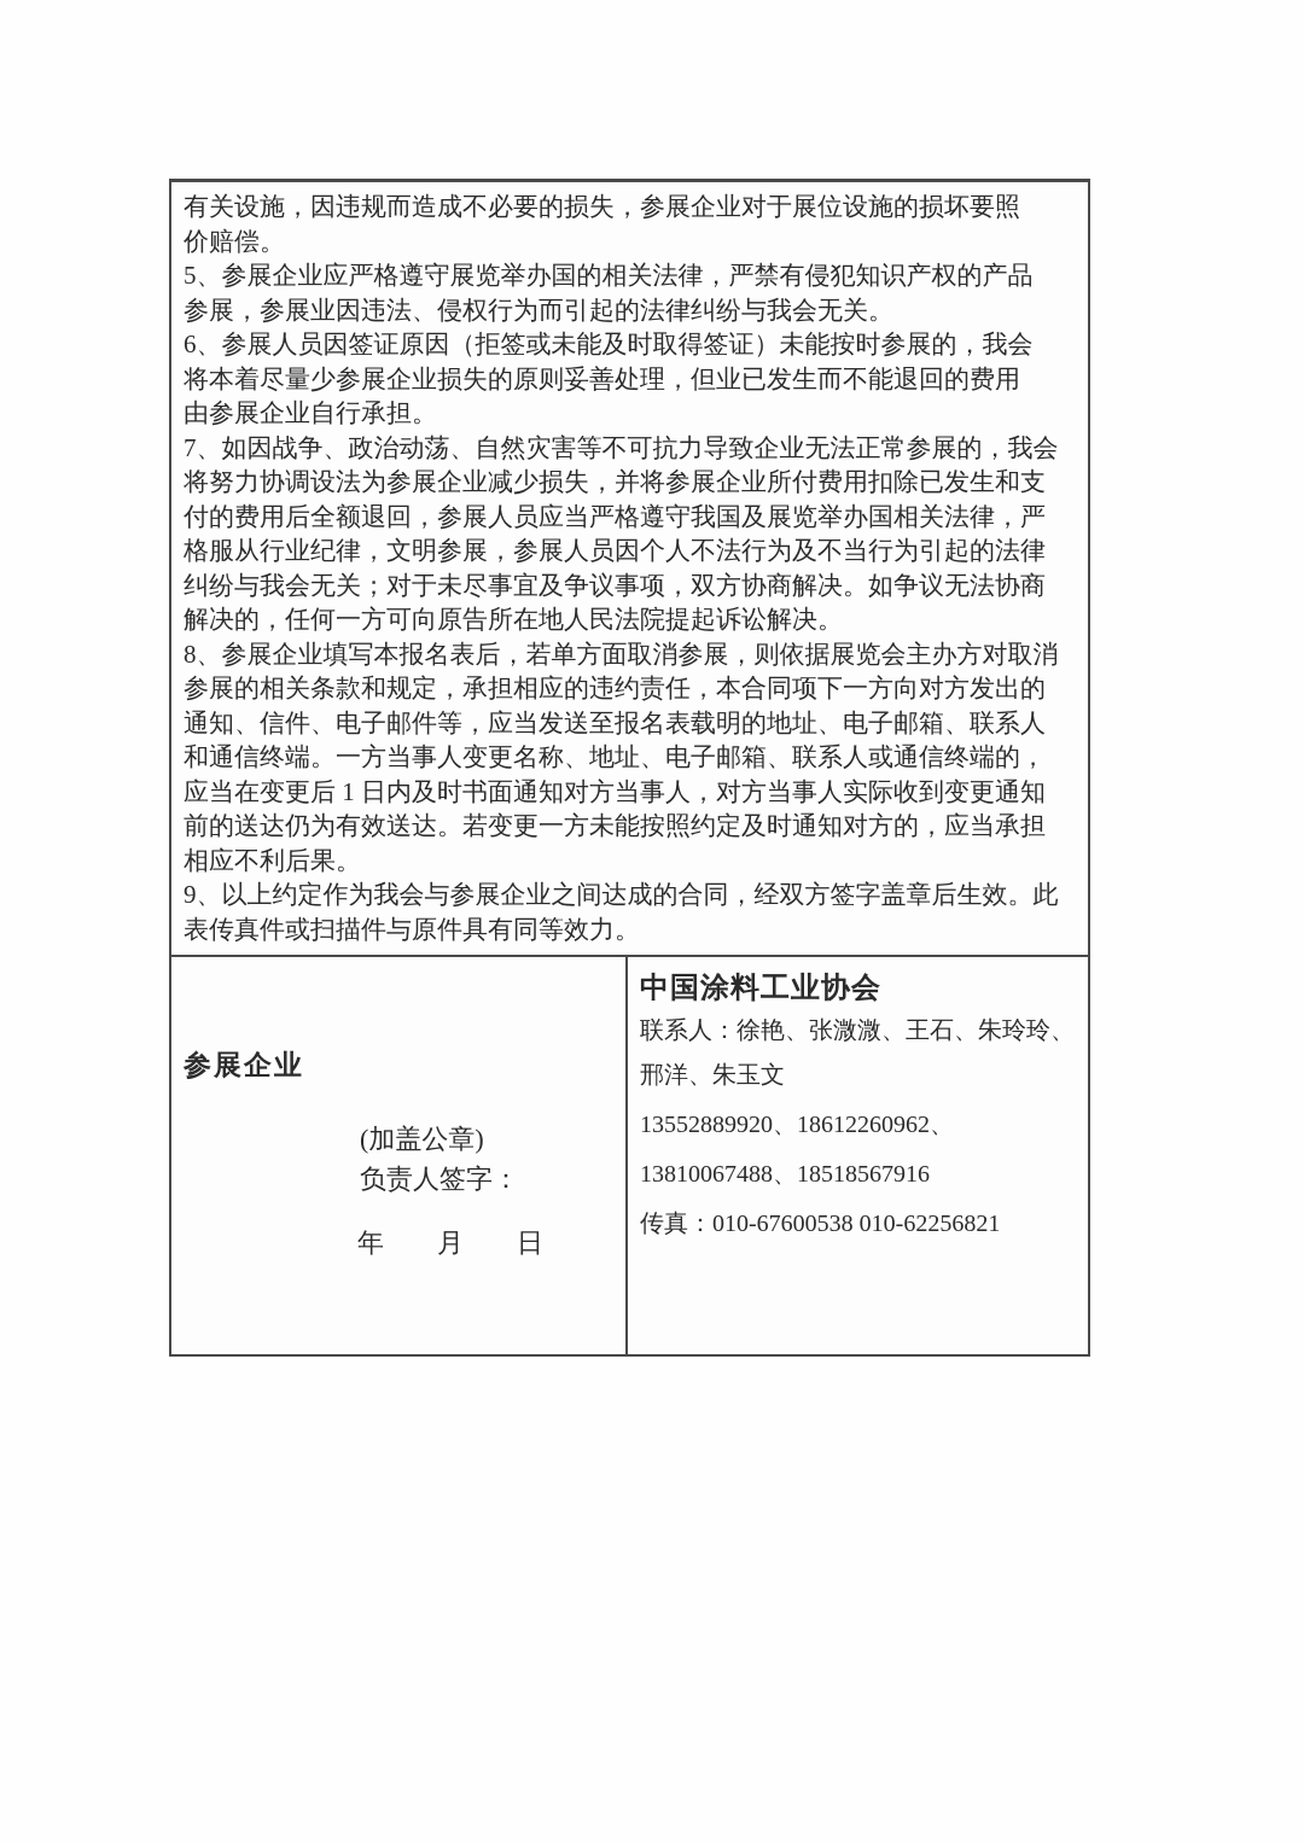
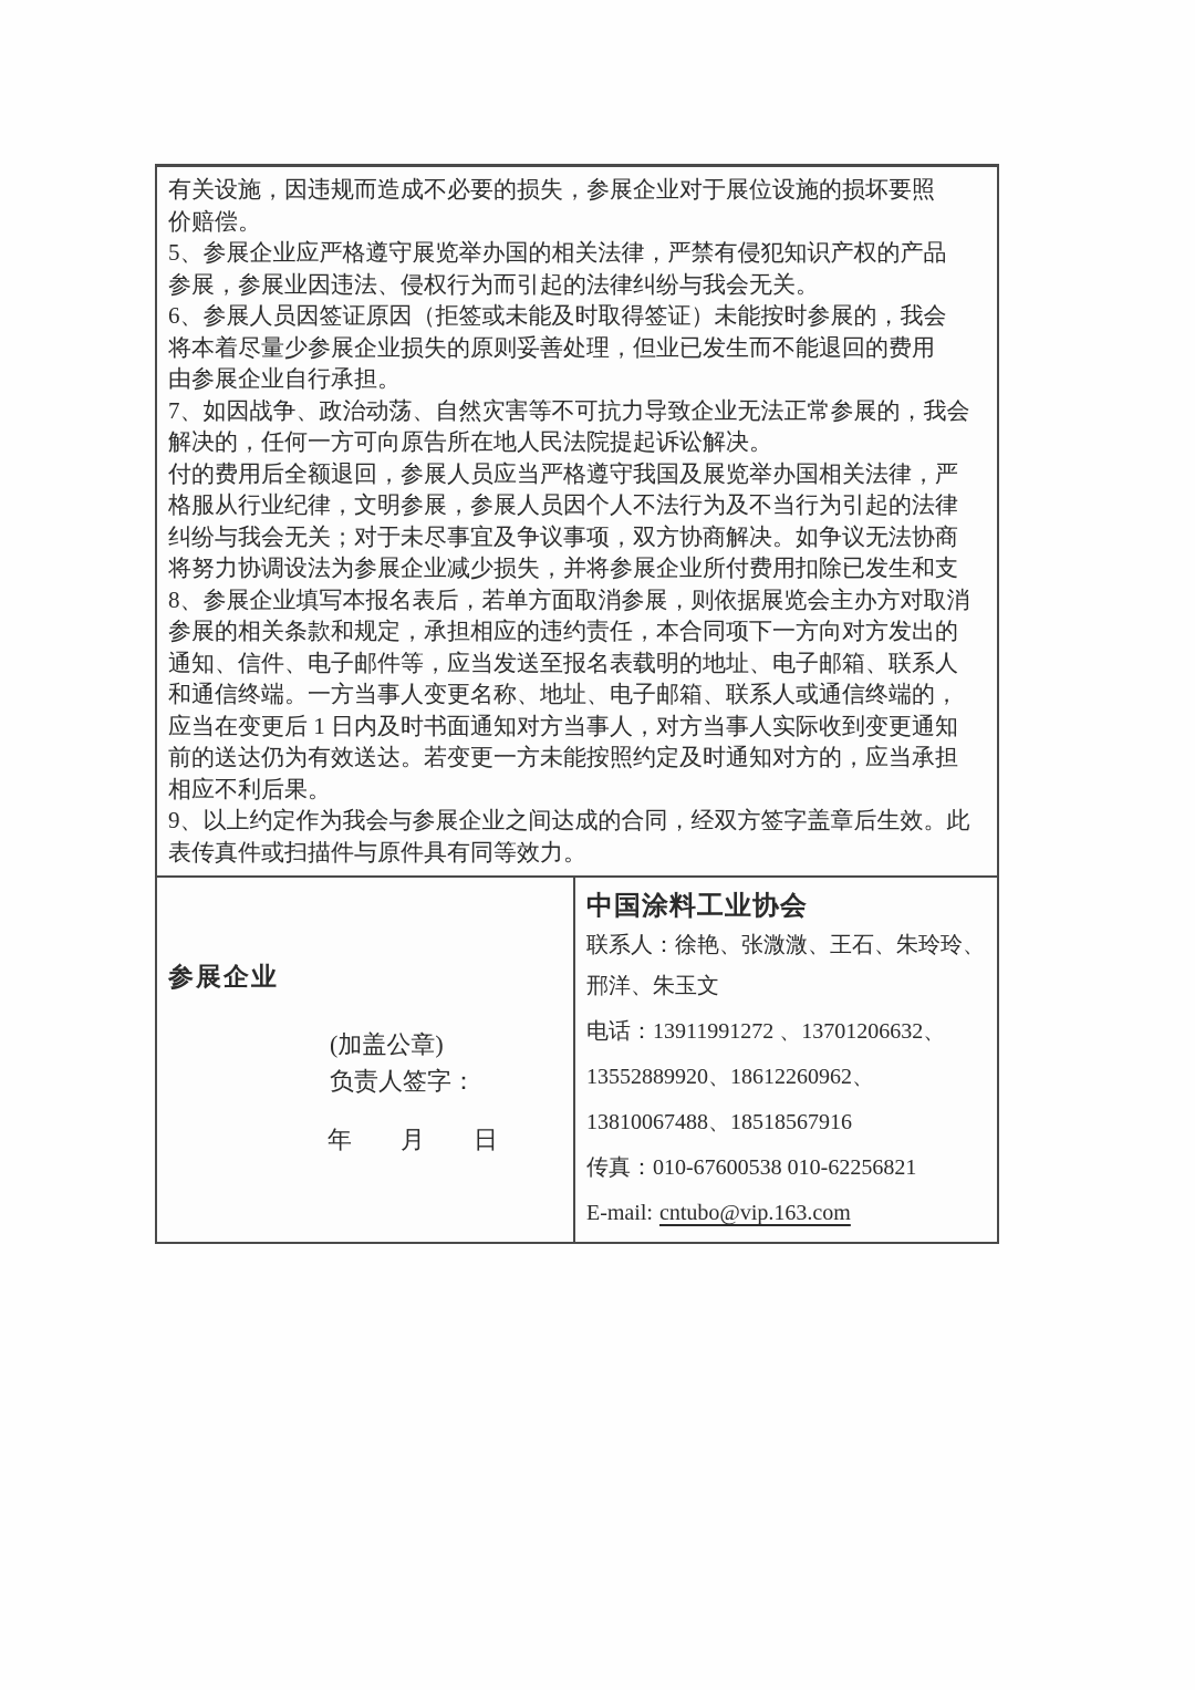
  有关设施，因违规而造成不必要的损失，参展企业对于展位设施的损坏要照
  价赔偿。
  5、参展企业应严格遵守展览举办国的相关法律，严禁有侵犯知识产权的产品
  参展，参展业因违法、侵权行为而引起的法律纠纷与我会无关。
  6、参展人员因签证原因（拒签或未能及时取得签证）未能按时参展的，我会
  将本着尽量少参展企业损失的原则妥善处理，但业已发生而不能退回的费用
  由参展企业自行承担。
  7、如因战争、政治动荡、自然灾害等不可抗力导致企业无法正常参展的，我会
- 将努力协调设法为参展企业减少损失，并将参展企业所付费用扣除已发生和支
+ 解决的，任何一方可向原告所在地人民法院提起诉讼解决。
  付的费用后全额退回，参展人员应当严格遵守我国及展览举办国相关法律，严
  格服从行业纪律，文明参展，参展人员因个人不法行为及不当行为引起的法律
  纠纷与我会无关；对于未尽事宜及争议事项，双方协商解决。如争议无法协商
- 解决的，任何一方可向原告所在地人民法院提起诉讼解决。
+ 将努力协调设法为参展企业减少损失，并将参展企业所付费用扣除已发生和支
  8、参展企业填写本报名表后，若单方面取消参展，则依据展览会主办方对取消
  参展的相关条款和规定，承担相应的违约责任，本合同项下一方向对方发出的
  通知、信件、电子邮件等，应当发送至报名表载明的地址、电子邮箱、联系人
  和通信终端。一方当事人变更名称、地址、电子邮箱、联系人或通信终端的，
  应当在变更后 1 日内及时书面通知对方当事人，对方当事人实际收到变更通知
  前的送达仍为有效送达。若变更一方未能按照约定及时通知对方的，应当承担
  相应不利后果。
  9、以上约定作为我会与参展企业之间达成的合同，经双方签字盖章后生效。此
  表传真件或扫描件与原件具有同等效力。
  参展企业
  (加盖公章)
  负责人签字：
  年 月 日
  中国涂料工业协会
  联系人：徐艳、张溦溦、王石、朱玲玲、
  邢洋、朱玉文
+ 电话：13911991272 、13701206632、
  13552889920、18612260962、
  13810067488、18518567916
  传真：010-67600538 010-62256821
+ E-mail: cntubo@vip.163.com
